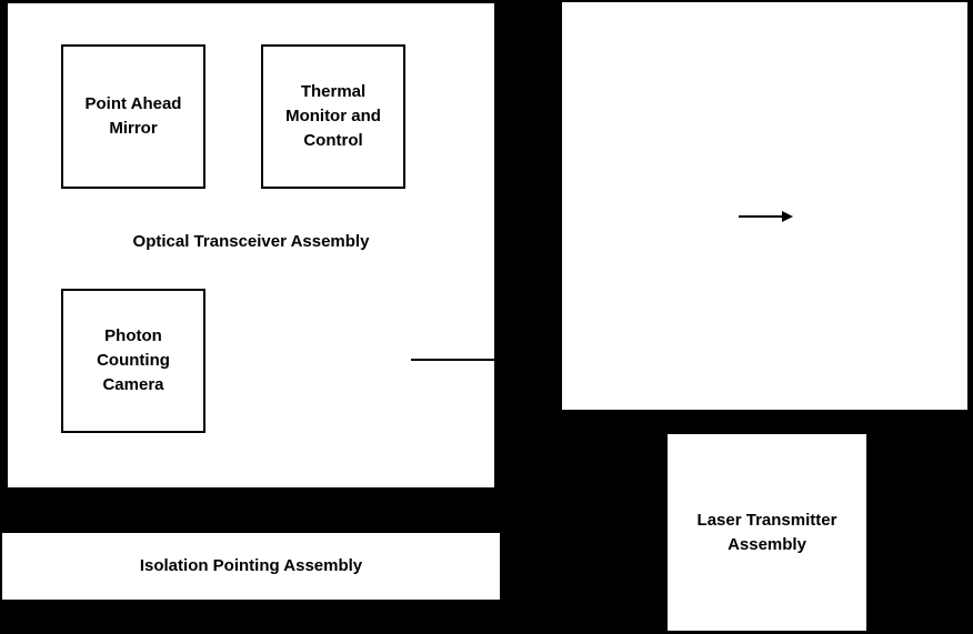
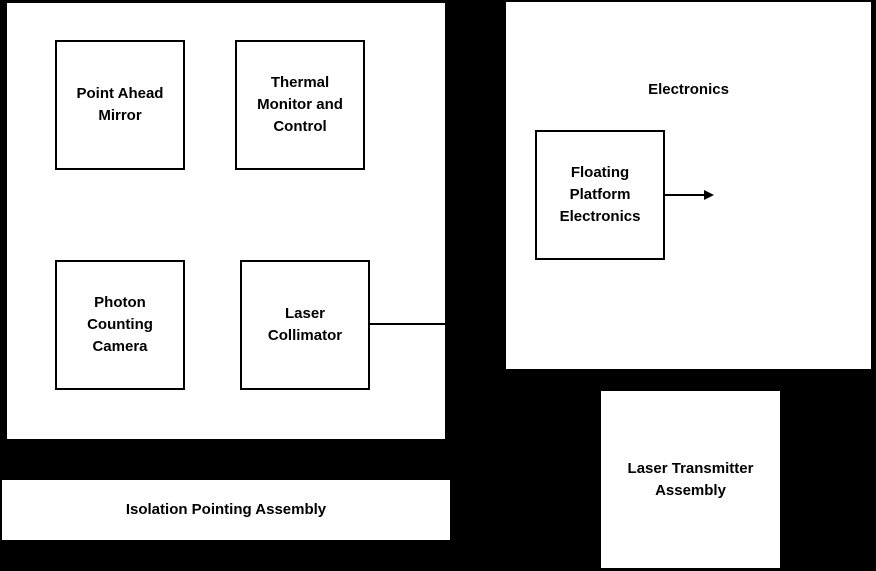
- Optical Transceiver Assembly
  Point Ahead Mirror
  Thermal Monitor and Control
  Photon Counting Camera
+ Laser Collimator
+ Electronics
+ Floating Platform Electronics
  Isolation Pointing Assembly
  Laser Transmitter Assembly
